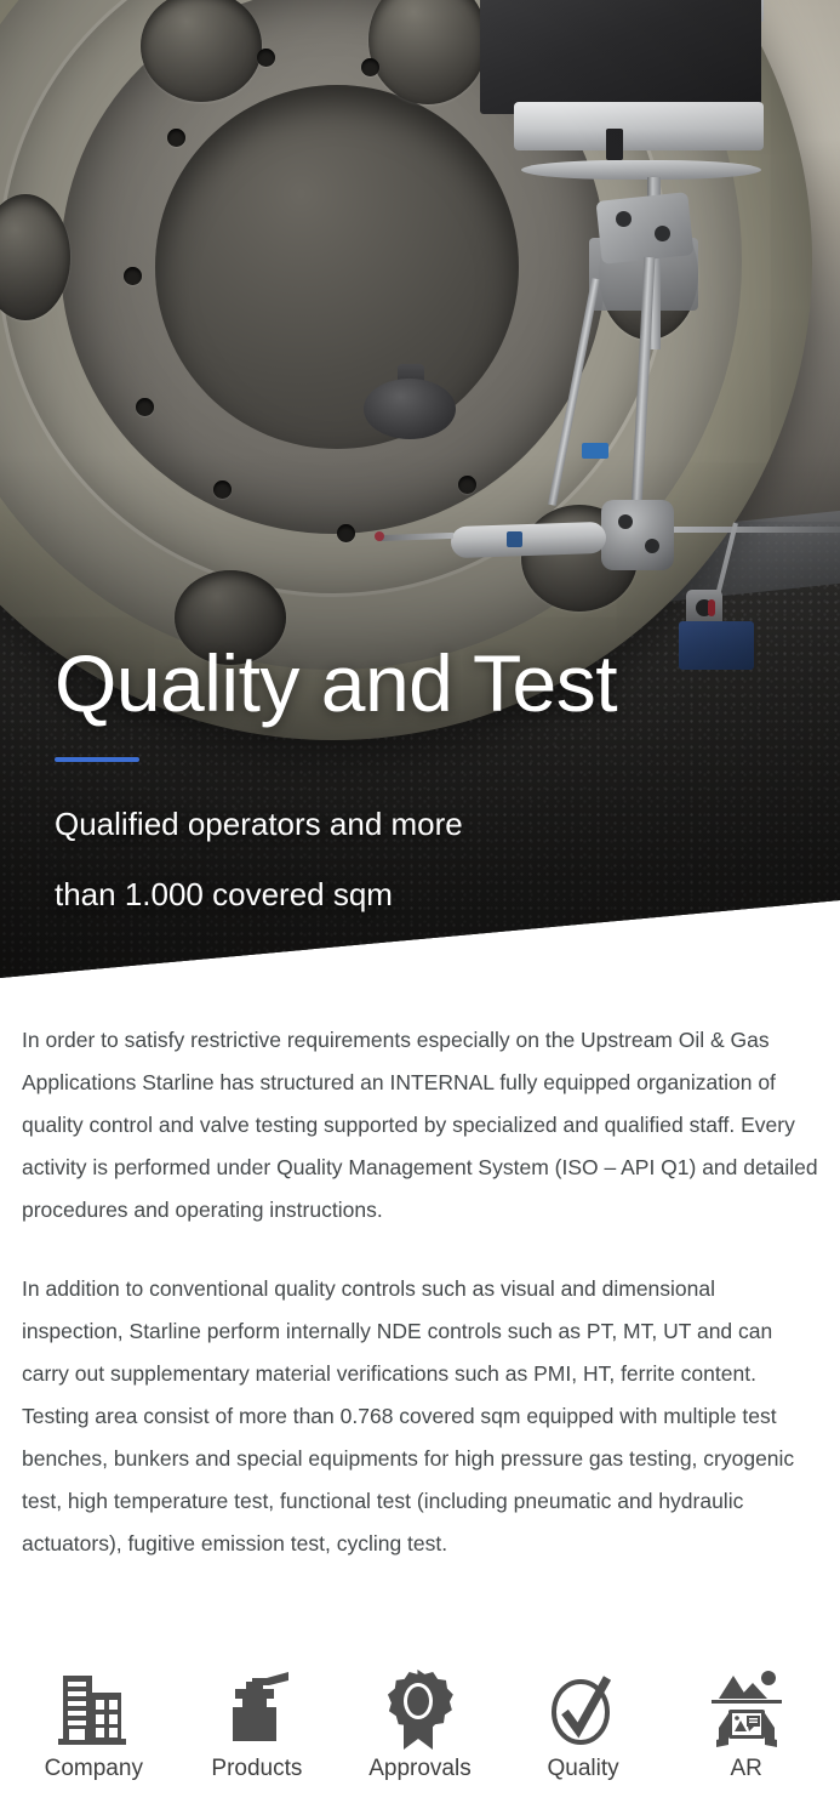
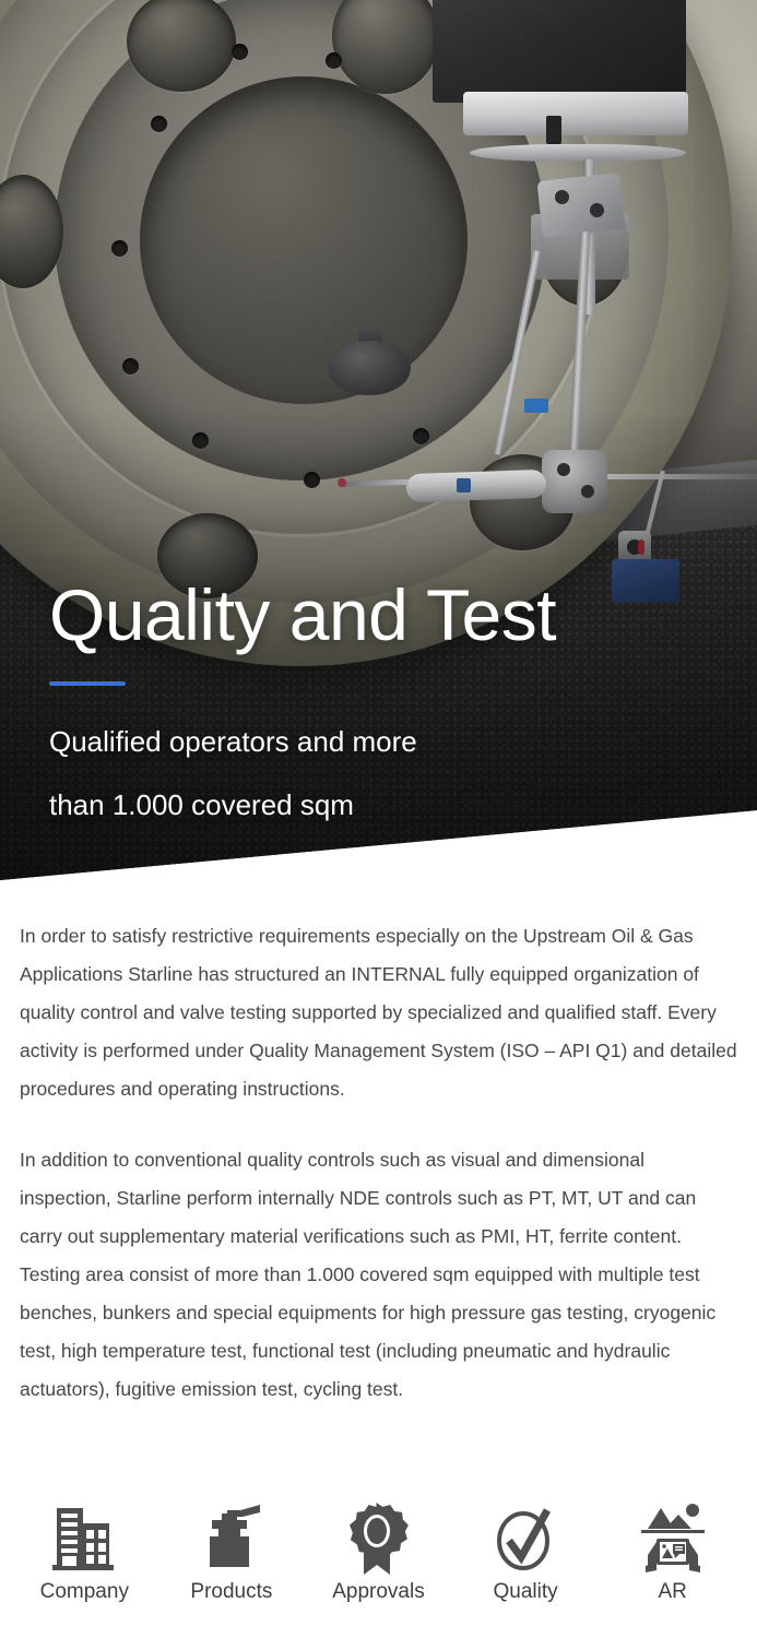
  Quality and Test
  Qualified operators and more
  than 1.000 covered sqm
  In order to satisfy restrictive requirements especially on the Upstream Oil & Gas Applications Starline has structured an INTERNAL fully equipped organization of quality control and valve testing supported by specialized and qualified staff. Every activity is performed under Quality Management System (ISO – API Q1) and detailed procedures and operating instructions.
- In addition to conventional quality controls such as visual and dimensional inspection, Starline perform internally NDE controls such as PT, MT, UT and can carry out supplementary material verifications such as PMI, HT, ferrite content. Testing area consist of more than 0.768 covered sqm equipped with multiple test benches, bunkers and special equipments for high pressure gas testing, cryogenic test, high temperature test, functional test (including pneumatic and hydraulic actuators), fugitive emission test, cycling test.
+ In addition to conventional quality controls such as visual and dimensional inspection, Starline perform internally NDE controls such as PT, MT, UT and can carry out supplementary material verifications such as PMI, HT, ferrite content. Testing area consist of more than 1.000 covered sqm equipped with multiple test benches, bunkers and special equipments for high pressure gas testing, cryogenic test, high temperature test, functional test (including pneumatic and hydraulic actuators), fugitive emission test, cycling test.
  Company
  Products
  Approvals
  Quality
  AR
